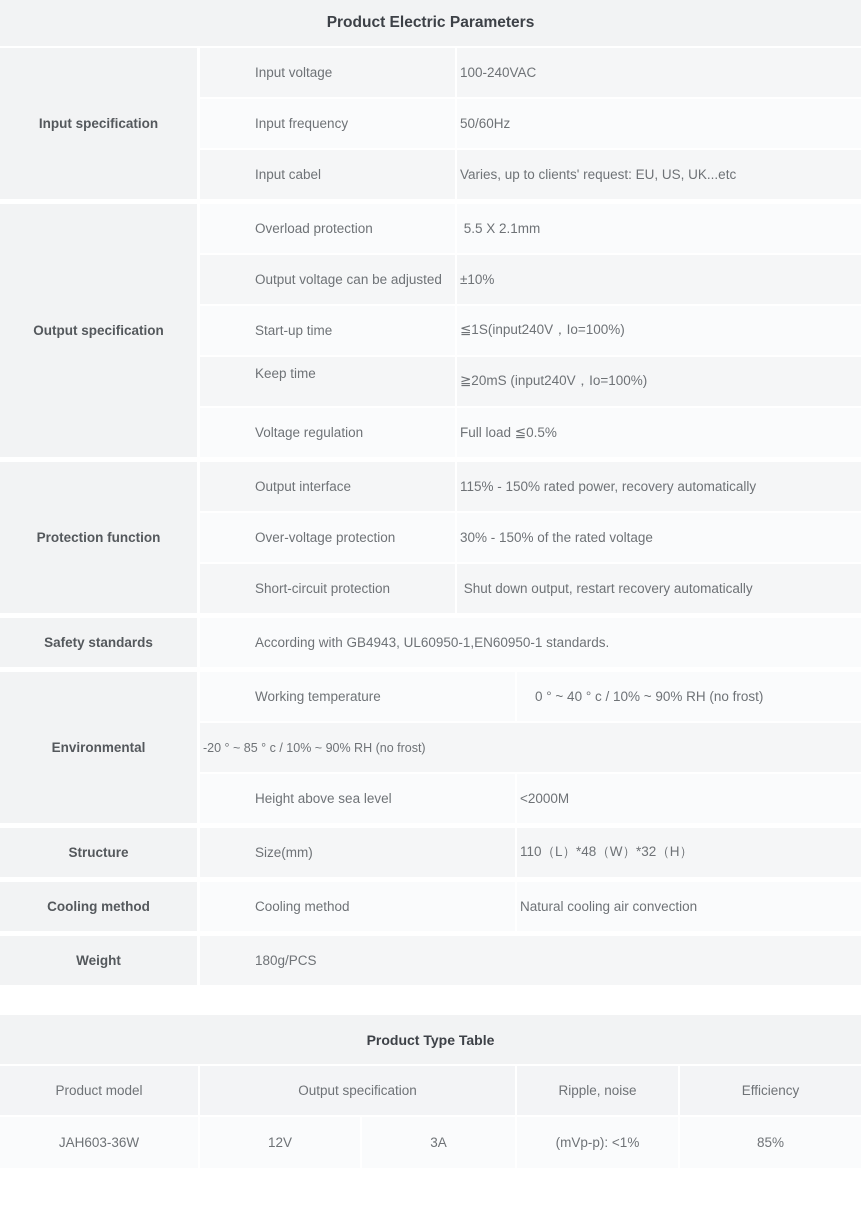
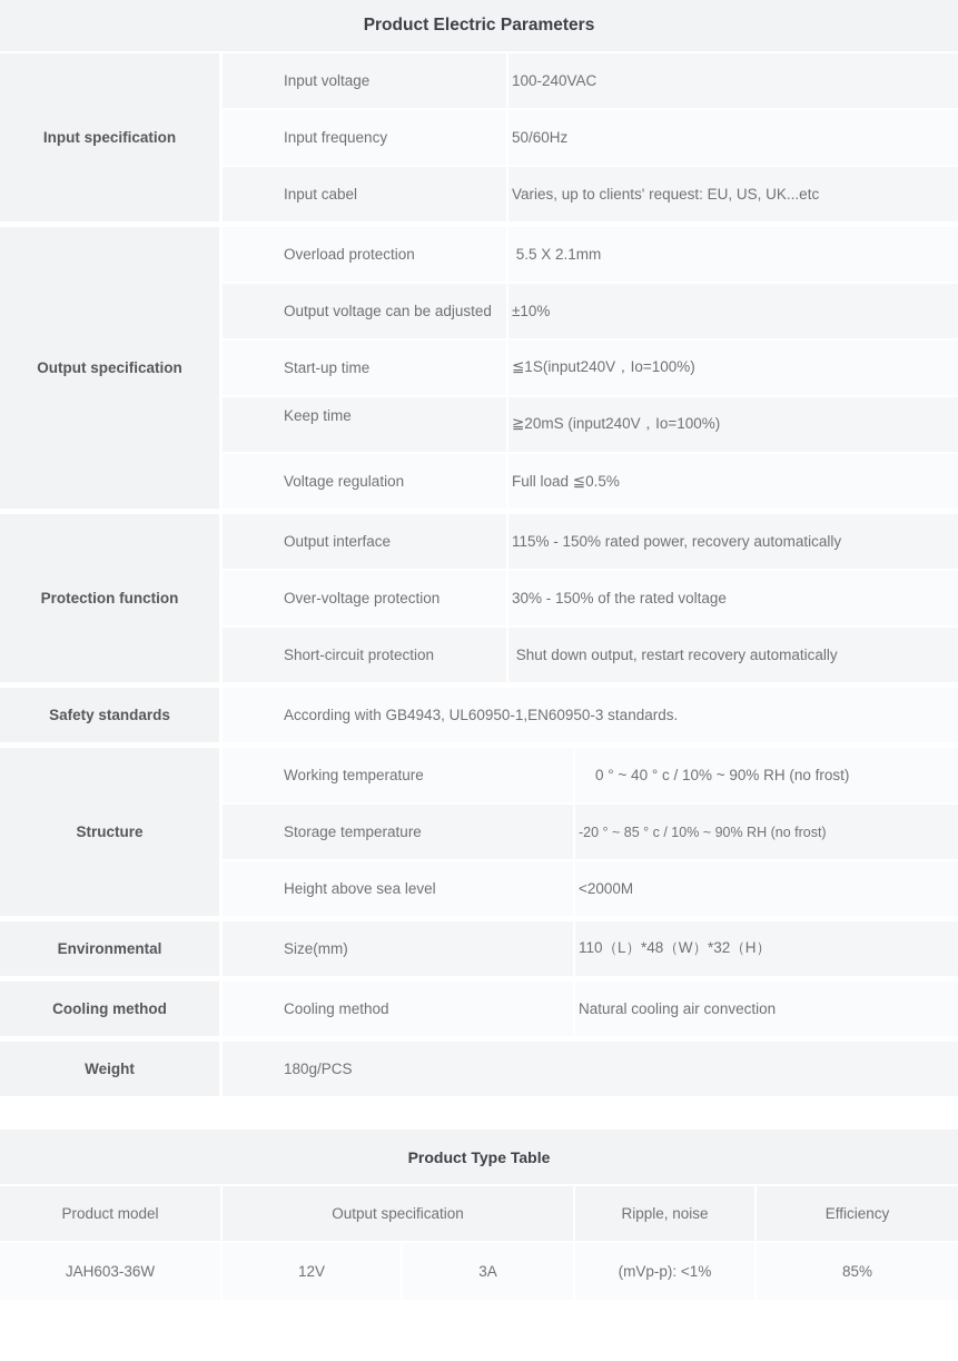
  Product Electric Parameters
  Input specification
  Input voltage
  100-240VAC
  Input frequency
  50/60Hz
  Input cabel
  Varies, up to clients' request: EU, US, UK...etc
  Output specification
  Overload protection
  5.5 X 2.1mm
  Output voltage can be adjusted
  ±10%
  Start-up time
  ≦1S(input240V，Io=100%)
  Keep time
  ≧20mS (input240V，Io=100%)
  Voltage regulation
  Full load ≦0.5%
  Protection function
  Output interface
  115% - 150% rated power, recovery automatically
  Over-voltage protection
  30% - 150% of the rated voltage
  Short-circuit protection
  Shut down output, restart recovery automatically
  Safety standards
- According with GB4943, UL60950-1,EN60950-1 standards.
+ According with GB4943, UL60950-1,EN60950-3 standards.
- Environmental
+ Structure
  Working temperature
  0 ° ~ 40 ° c / 10% ~ 90% RH (no frost)
+ Storage temperature
  -20 ° ~ 85 ° c / 10% ~ 90% RH (no frost)
  Height above sea level
  <2000M
- Structure
+ Environmental
  Size(mm)
  110（L）*48（W）*32（H）
  Cooling method
  Cooling method
  Natural cooling air convection
  Weight
  180g/PCS
  Product Type Table
  Product model
  Output specification
  Ripple, noise
  Efficiency
  JAH603-36W
  12V
  3A
  (mVp-p): <1%
  85%
